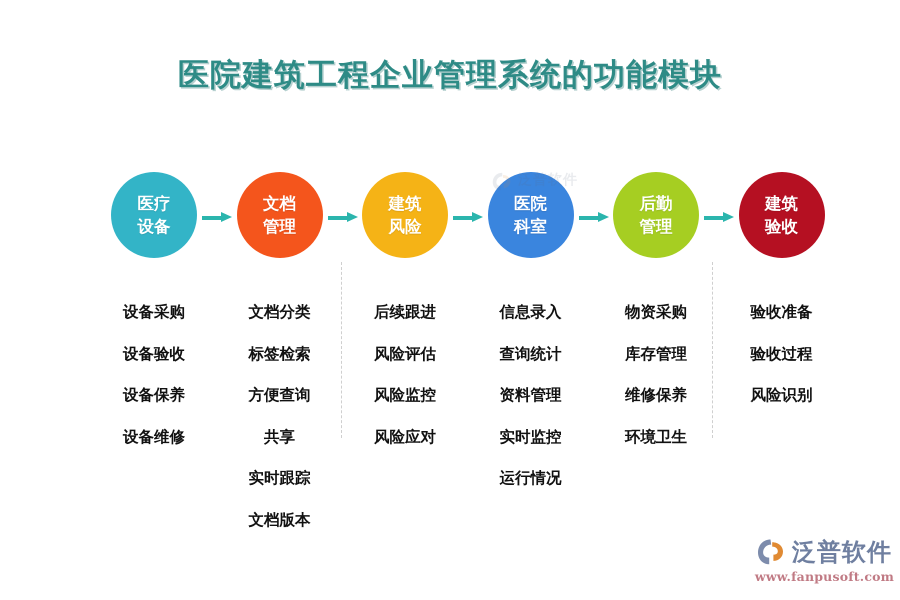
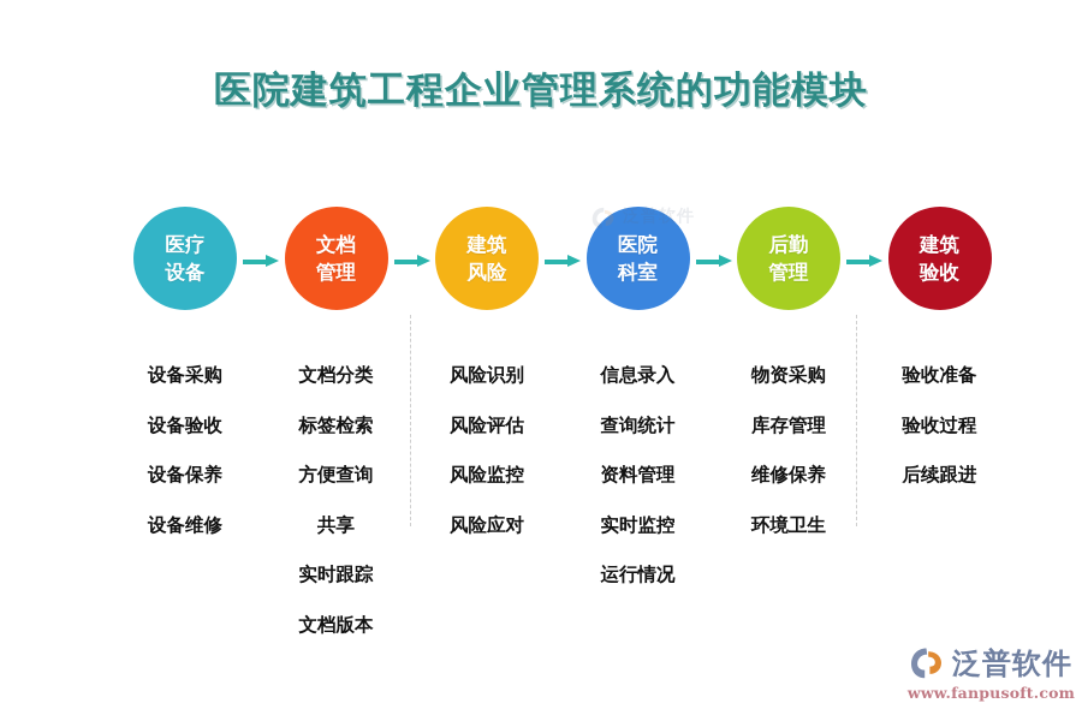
  医院建筑工程企业管理系统的功能模块
  医疗
  设备
  文档
  管理
  建筑
  风险
  医院
  科室
  后勤
  管理
  建筑
  验收
  设备采购
  设备验收
  设备保养
  设备维修
  文档分类
  标签检索
  方便查询
  共享
  实时跟踪
  文档版本
- 后续跟进
+ 风险识别
  风险评估
  风险监控
  风险应对
  信息录入
  查询统计
  资料管理
  实时监控
  运行情况
  物资采购
  库存管理
  维修保养
  环境卫生
  验收准备
  验收过程
- 风险识别
+ 后续跟进
  泛普软件
  泛普软件
  www.fanpusoft.com
